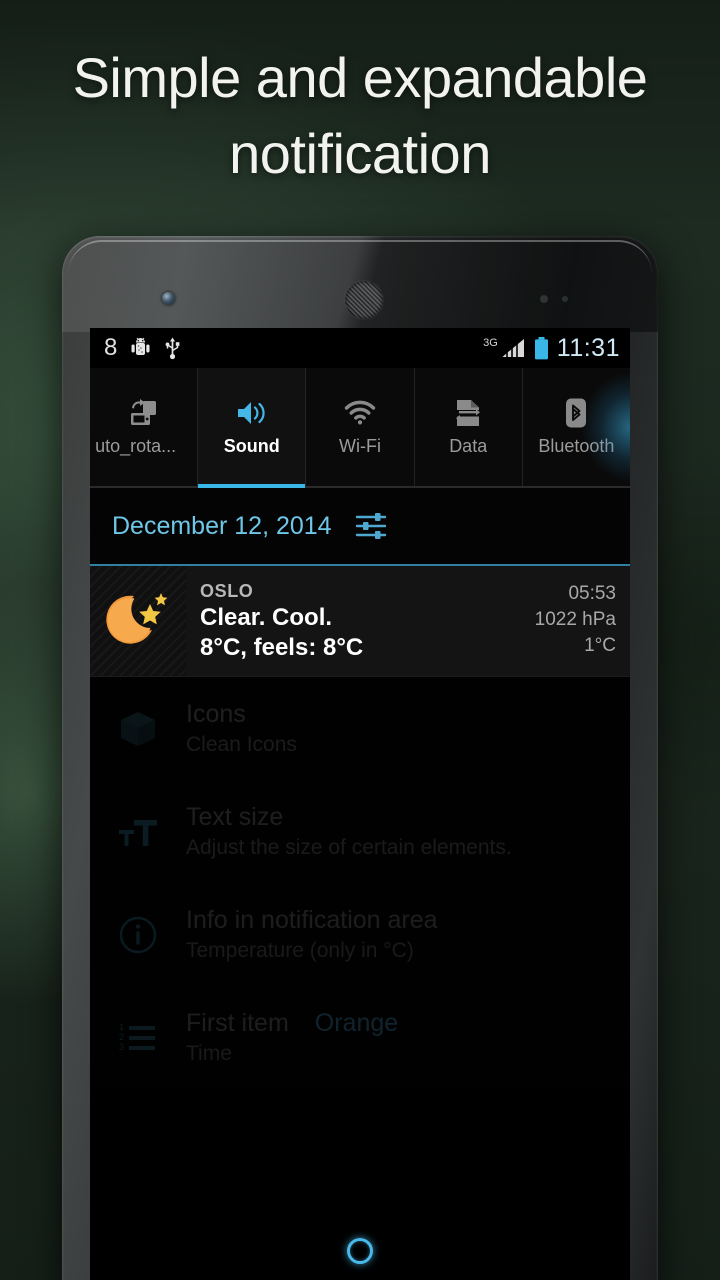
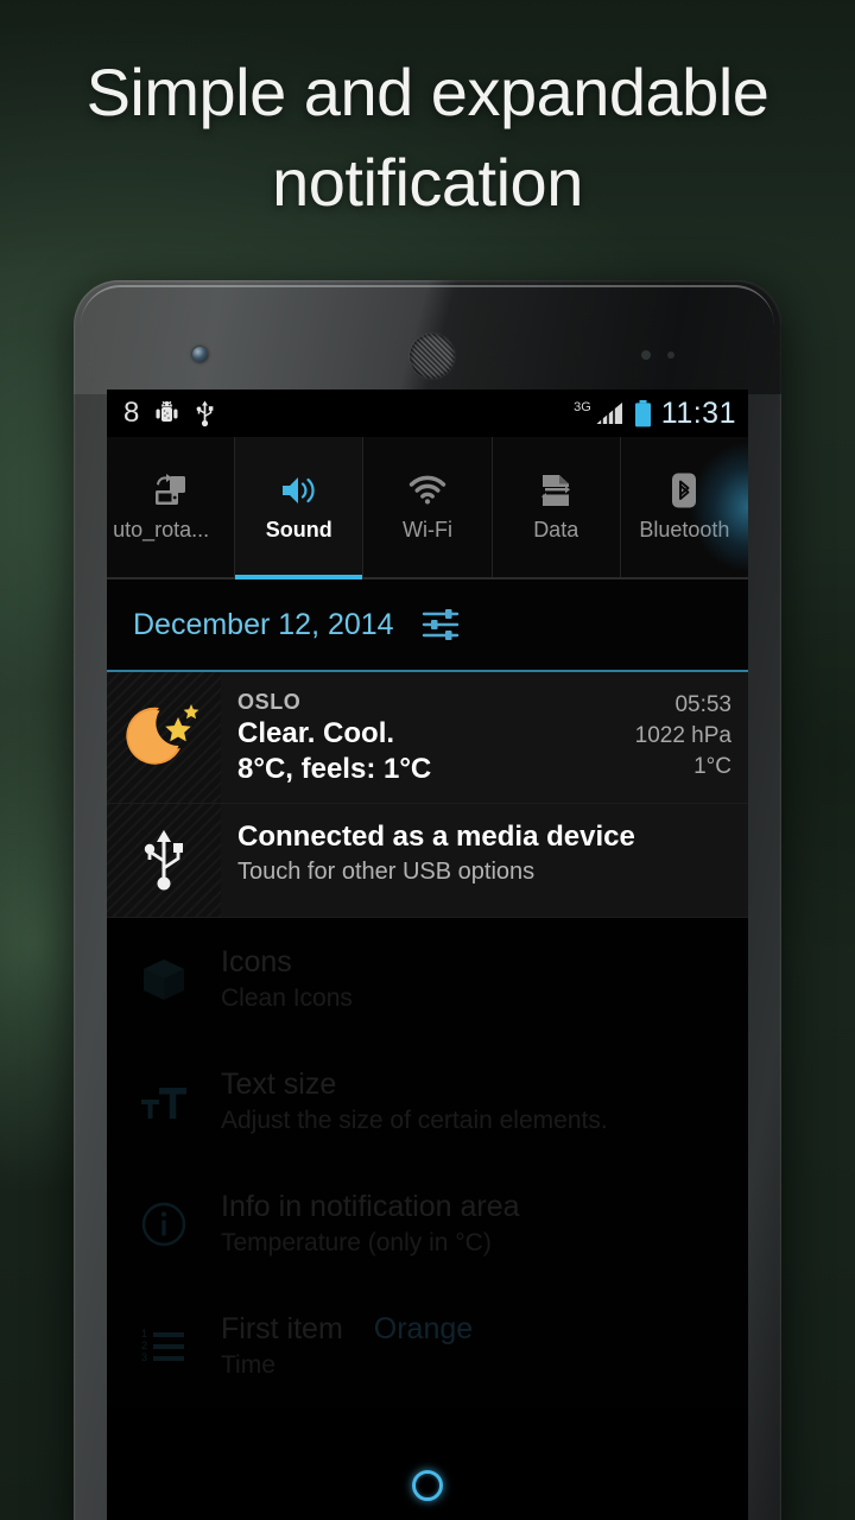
  Simple and expandable notification
  8
  3G
  11:31
  uto_rota...
  Sound
  Wi-Fi
  Data
  December 12, 2014
  OSLO
  Clear. Cool.
- 8°C, feels: 8°C
+ 8°C, feels: 1°C
  05:53
  1022 hPa
  1°C
+ Connected as a media device
+ Touch for other USB options
